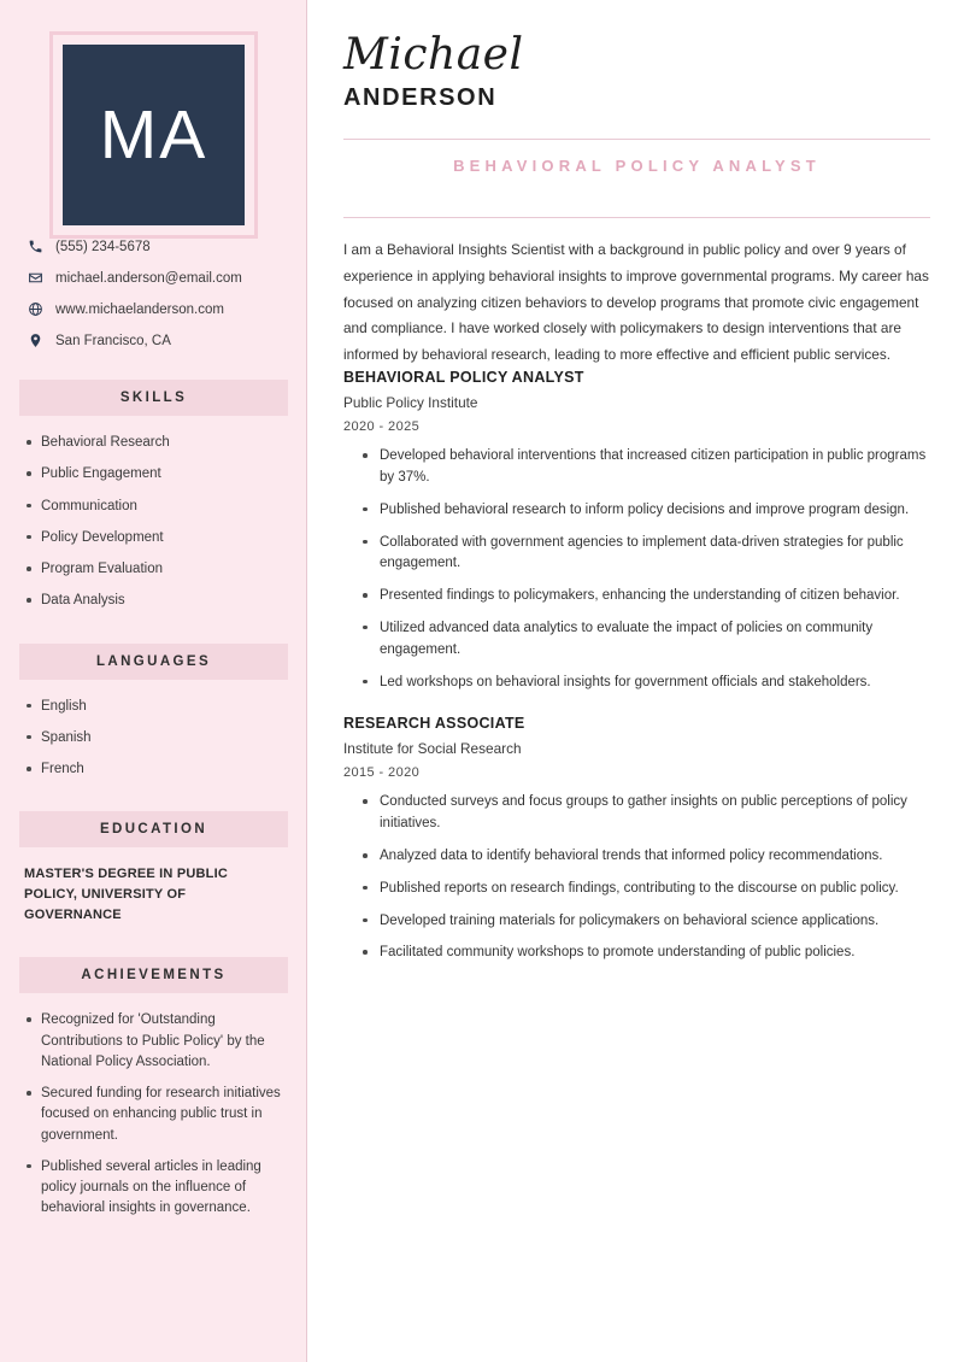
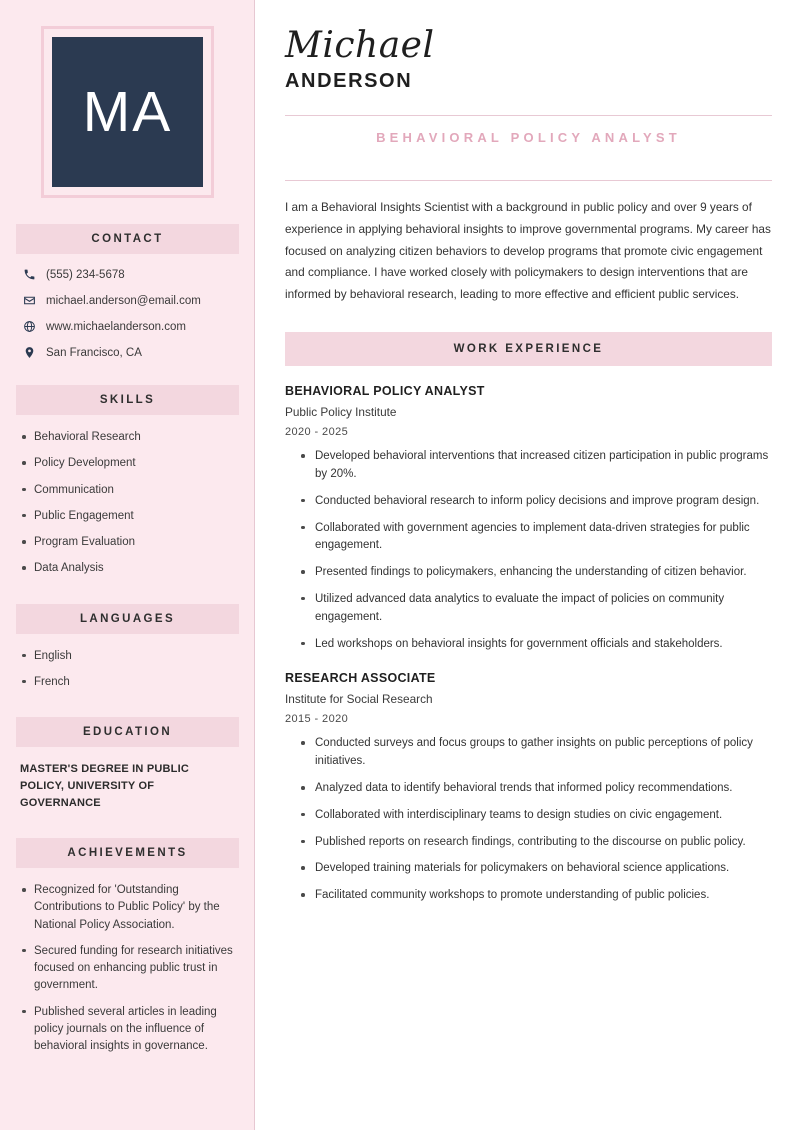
  MA
+ CONTACT
  (555) 234-5678
  michael.anderson@email.com
  www.michaelanderson.com
  San Francisco, CA
  SKILLS
  Behavioral Research
- Public Engagement
+ Policy Development
  Communication
- Policy Development
+ Public Engagement
  Program Evaluation
  Data Analysis
  LANGUAGES
  English
- Spanish
  French
  EDUCATION
  MASTER'S DEGREE IN PUBLIC POLICY, UNIVERSITY OF GOVERNANCE
  ACHIEVEMENTS
  Recognized for 'Outstanding Contributions to Public Policy' by the National Policy Association.
  Secured funding for research initiatives focused on enhancing public trust in government.
  Published several articles in leading policy journals on the influence of behavioral insights in governance.
  Michael
  ANDERSON
  BEHAVIORAL POLICY ANALYST
  I am a Behavioral Insights Scientist with a background in public policy and over 9 years of experience in applying behavioral insights to improve governmental programs. My career has focused on analyzing citizen behaviors to develop programs that promote civic engagement and compliance. I have worked closely with policymakers to design interventions that are informed by behavioral research, leading to more effective and efficient public services.
+ WORK EXPERIENCE
  BEHAVIORAL POLICY ANALYST
  Public Policy Institute
  2020 - 2025
- Developed behavioral interventions that increased citizen participation in public programs by 37%.
+ Developed behavioral interventions that increased citizen participation in public programs by 20%.
- Published behavioral research to inform policy decisions and improve program design.
+ Conducted behavioral research to inform policy decisions and improve program design.
  Collaborated with government agencies to implement data-driven strategies for public engagement.
  Presented findings to policymakers, enhancing the understanding of citizen behavior.
  Utilized advanced data analytics to evaluate the impact of policies on community engagement.
  Led workshops on behavioral insights for government officials and stakeholders.
  RESEARCH ASSOCIATE
  Institute for Social Research
  2015 - 2020
  Conducted surveys and focus groups to gather insights on public perceptions of policy initiatives.
  Analyzed data to identify behavioral trends that informed policy recommendations.
+ Collaborated with interdisciplinary teams to design studies on civic engagement.
  Published reports on research findings, contributing to the discourse on public policy.
  Developed training materials for policymakers on behavioral science applications.
  Facilitated community workshops to promote understanding of public policies.
